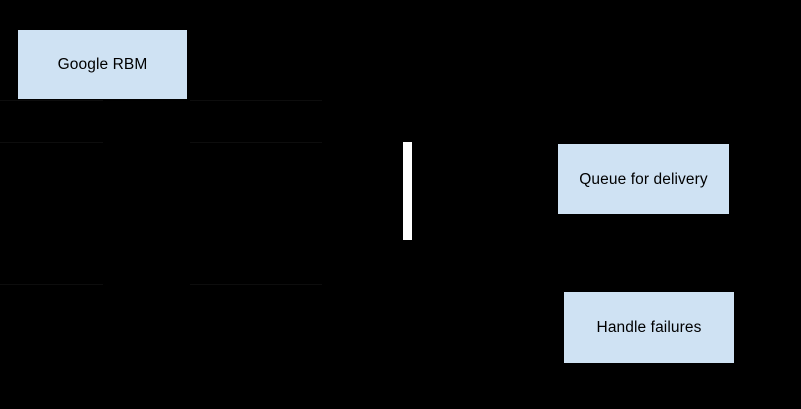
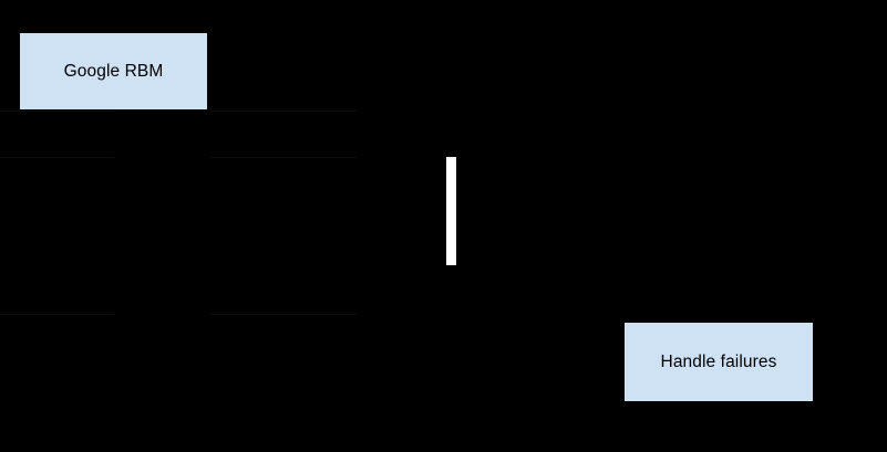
  Google RBM
- Queue for delivery
  Handle failures
